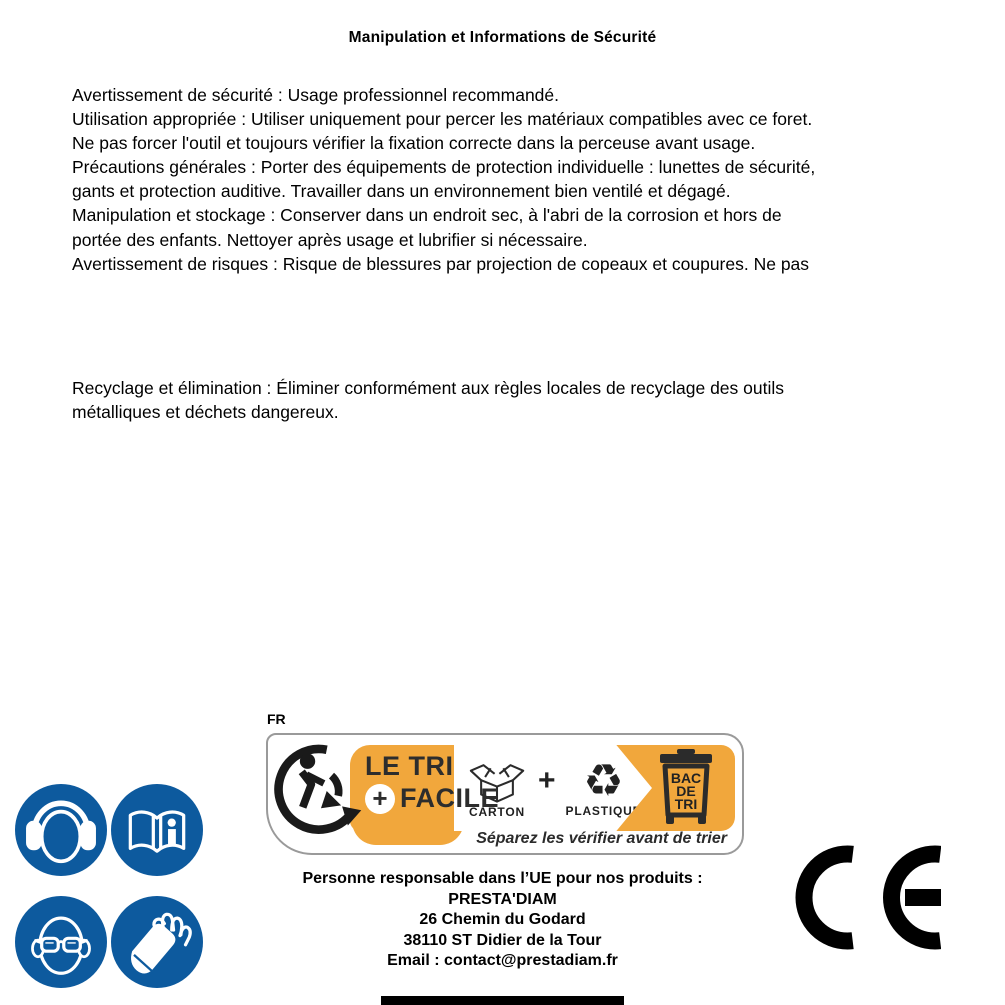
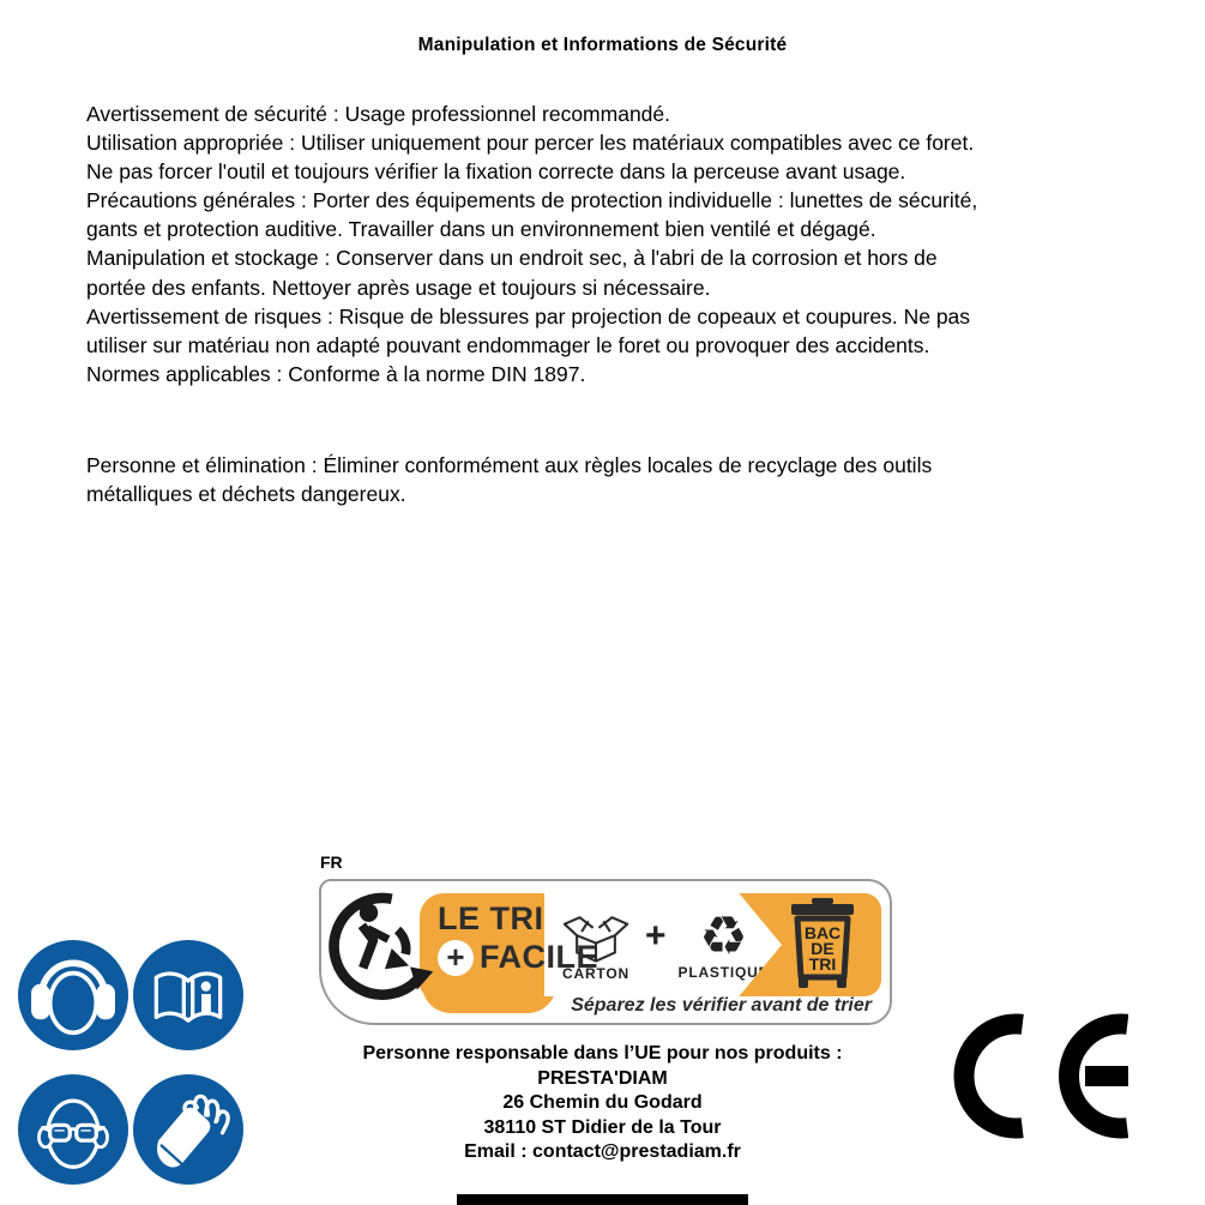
  Manipulation et Informations de Sécurité
  Avertissement de sécurité : Usage professionnel recommandé.
  Utilisation appropriée : Utiliser uniquement pour percer les matériaux compatibles avec ce foret.
  Ne pas forcer l'outil et toujours vérifier la fixation correcte dans la perceuse avant usage.
  Précautions générales : Porter des équipements de protection individuelle : lunettes de sécurité,
  gants et protection auditive. Travailler dans un environnement bien ventilé et dégagé.
  Manipulation et stockage : Conserver dans un endroit sec, à l'abri de la corrosion et hors de
- portée des enfants. Nettoyer après usage et lubrifier si nécessaire.
+ portée des enfants. Nettoyer après usage et toujours si nécessaire.
  Avertissement de risques : Risque de blessures par projection de copeaux et coupures. Ne pas
+ utiliser sur matériau non adapté pouvant endommager le foret ou provoquer des accidents.
+ Normes applicables : Conforme à la norme DIN 1897.
- Recyclage et élimination : Éliminer conformément aux règles locales de recyclage des outils
+ Personne et élimination : Éliminer conformément aux règles locales de recyclage des outils
  métalliques et déchets dangereux.
  FR
  LE TRI
  +
  FACILE
  CARTON
  +
  ♻
  PLASTIQU
  BAC
  DE
  TRI
  Séparez les vérifier avant de trier
  Personne responsable dans l’UE pour nos produits :
  PRESTA'DIAM
  26 Chemin du Godard
  38110 ST Didier de la Tour
  Email : contact@prestadiam.fr
